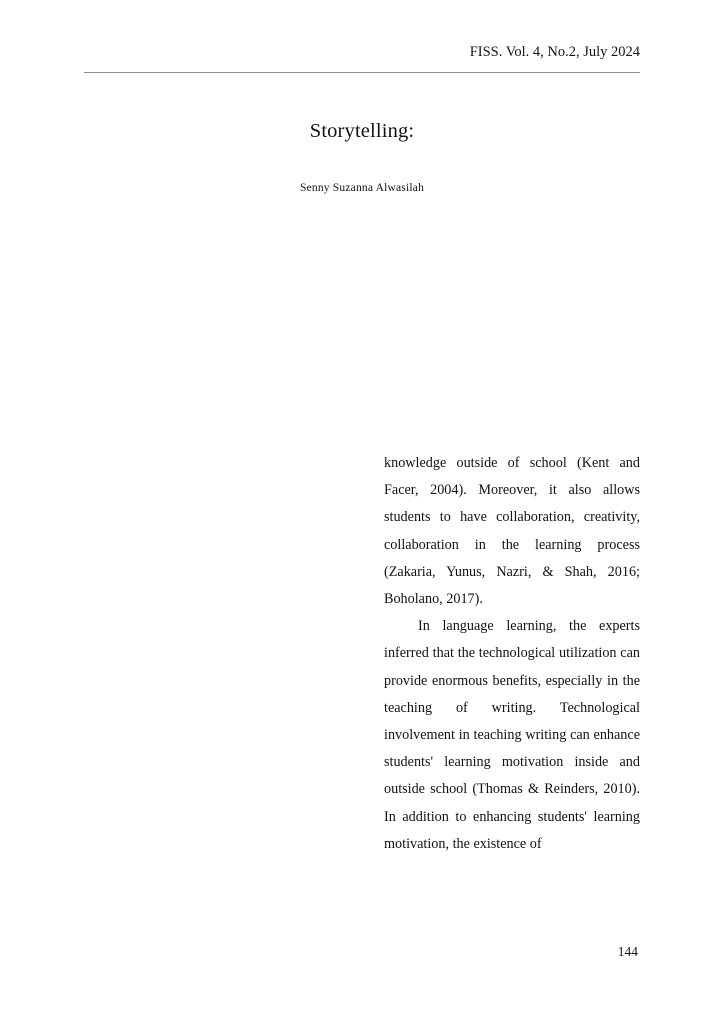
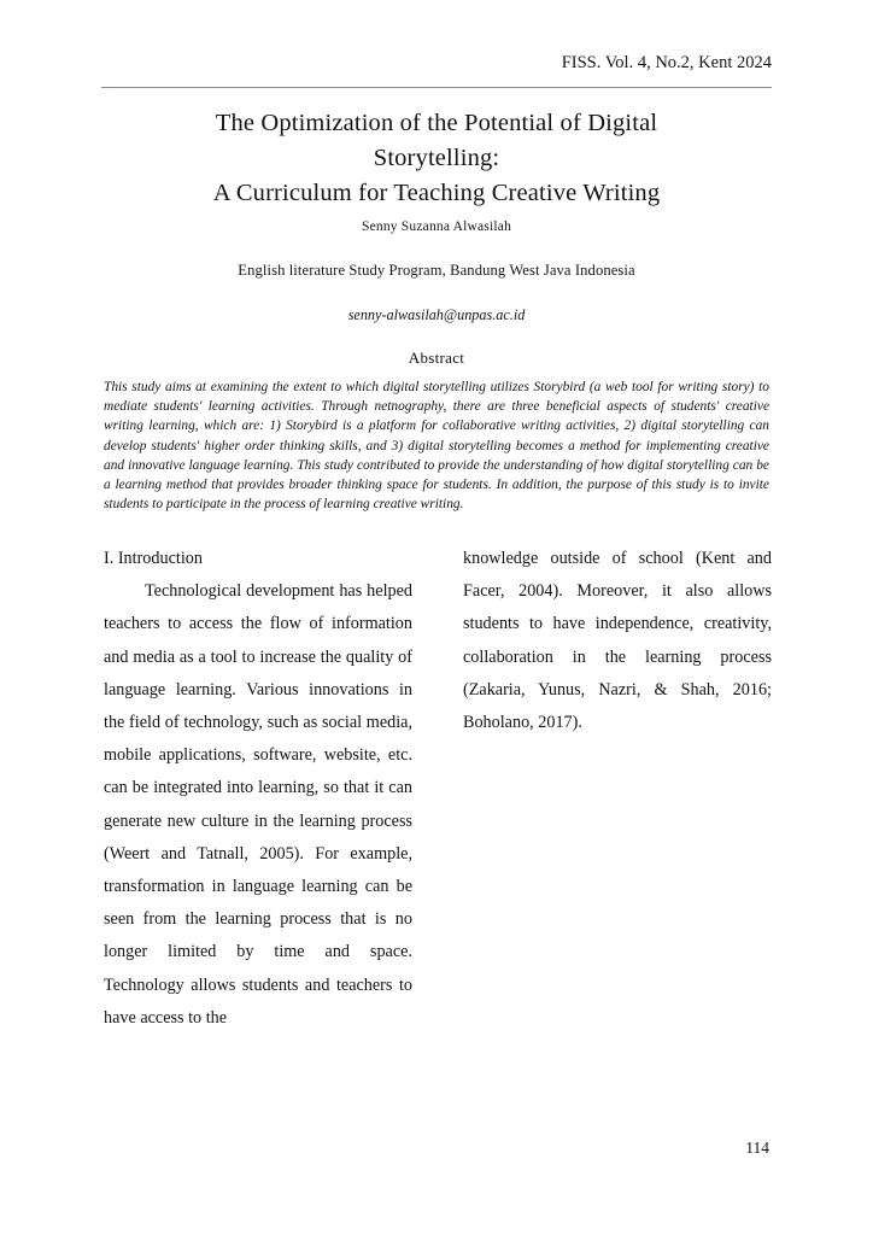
- FISS. Vol. 4, No.2, July 2024
+ FISS. Vol. 4, No.2, Kent 2024
+ The Optimization of the Potential of Digital
  Storytelling:
+ A Curriculum for Teaching Creative Writing
  Senny Suzanna Alwasilah
+ English literature Study Program, Bandung West Java Indonesia
+ senny-alwasilah@unpas.ac.id
+ Abstract
+ This study aims at examining the extent to which digital storytelling utilizes Storybird (a web tool for writing story) to mediate students' learning activities. Through netnography, there are three beneficial aspects of students' creative writing learning, which are: 1) Storybird is a platform for collaborative writing activities, 2) digital storytelling can develop students' higher order thinking skills, and 3) digital storytelling becomes a method for implementing creative and innovative language learning. This study contributed to provide the understanding of how digital storytelling can be a learning method that provides broader thinking space for students. In addition, the purpose of this study is to invite students to participate in the process of learning creative writing.
+ I. Introduction
+ Technological development has helped teachers to access the flow of information and media as a tool to increase the quality of language learning. Various innovations in the field of technology, such as social media, mobile applications, software, website, etc. can be integrated into learning, so that it can generate new culture in the learning process (Weert and Tatnall, 2005). For example, transformation in language learning can be seen from the learning process that is no longer limited by time and space. Technology allows students and teachers to have access to the
- knowledge outside of school (Kent and Facer, 2004). Moreover, it also allows students to have collaboration, creativity, collaboration in the learning process (Zakaria, Yunus, Nazri, & Shah, 2016; Boholano, 2017).
+ knowledge outside of school (Kent and Facer, 2004). Moreover, it also allows students to have independence, creativity, collaboration in the learning process (Zakaria, Yunus, Nazri, & Shah, 2016; Boholano, 2017).
- In language learning, the experts inferred that the technological utilization can provide enormous benefits, especially in the teaching of writing. Technological involvement in teaching writing can enhance students' learning motivation inside and outside school (Thomas & Reinders, 2010). In addition to enhancing students' learning motivation, the existence of
- 144
+ 114
